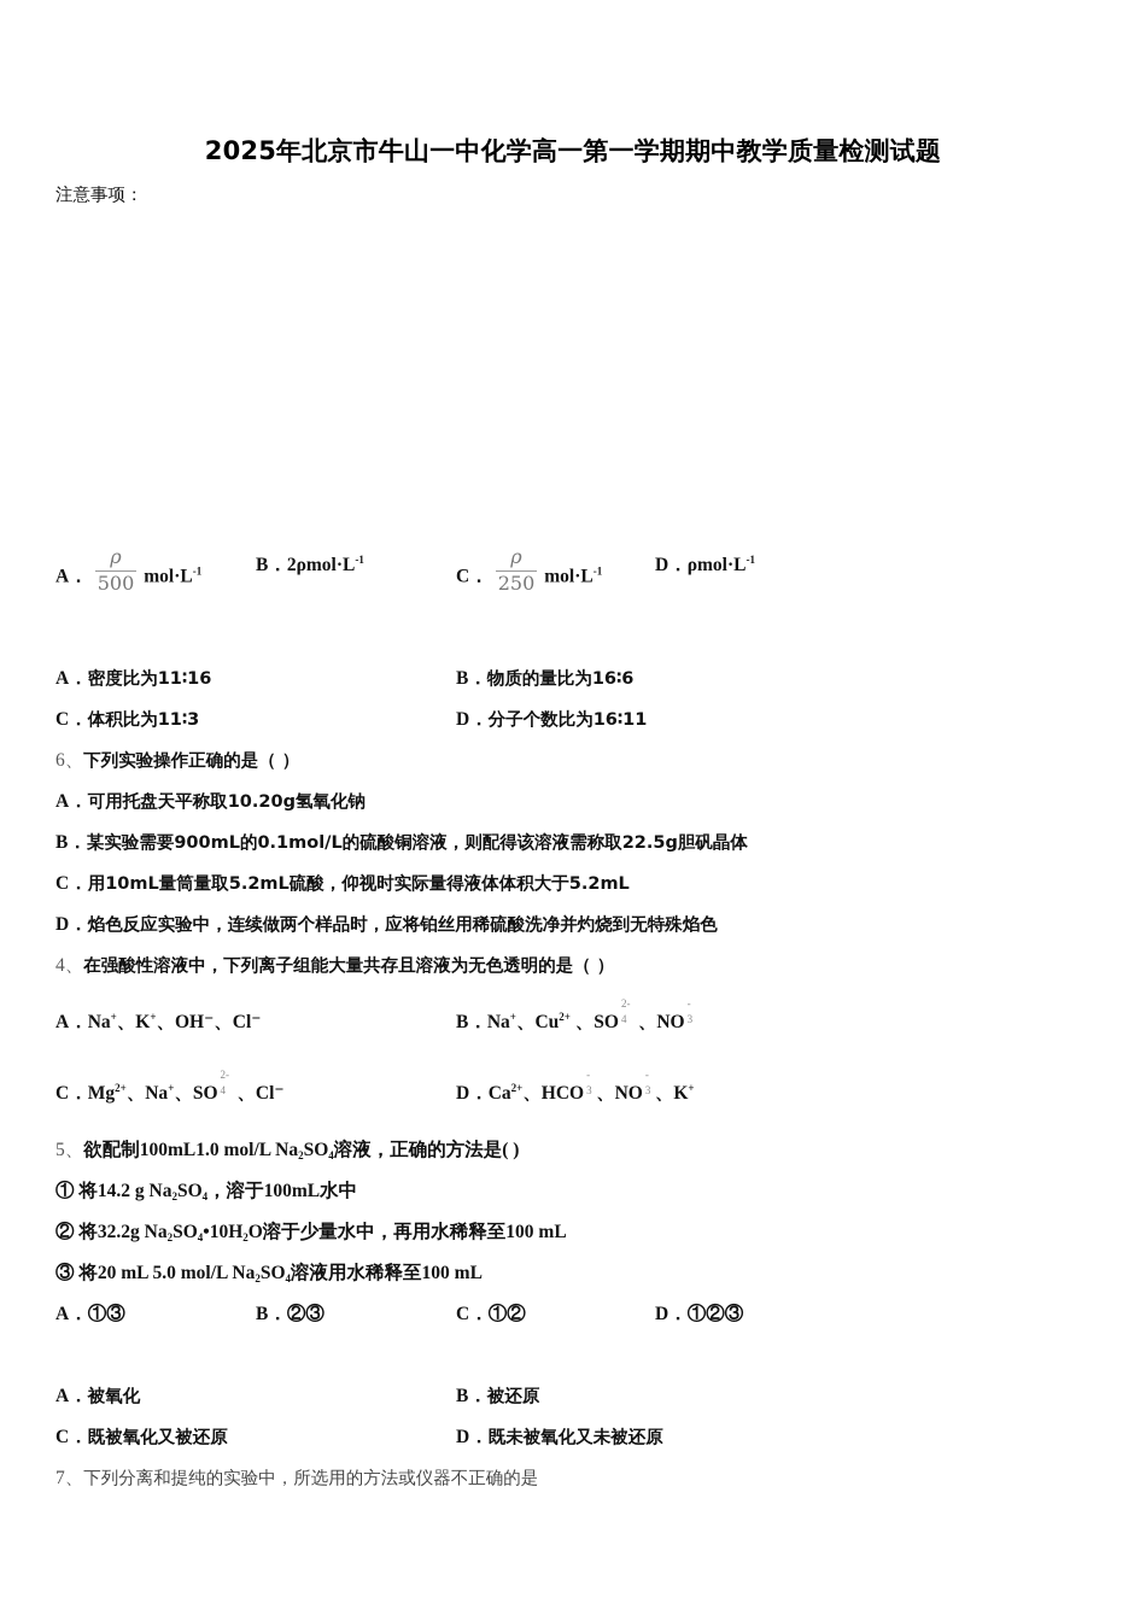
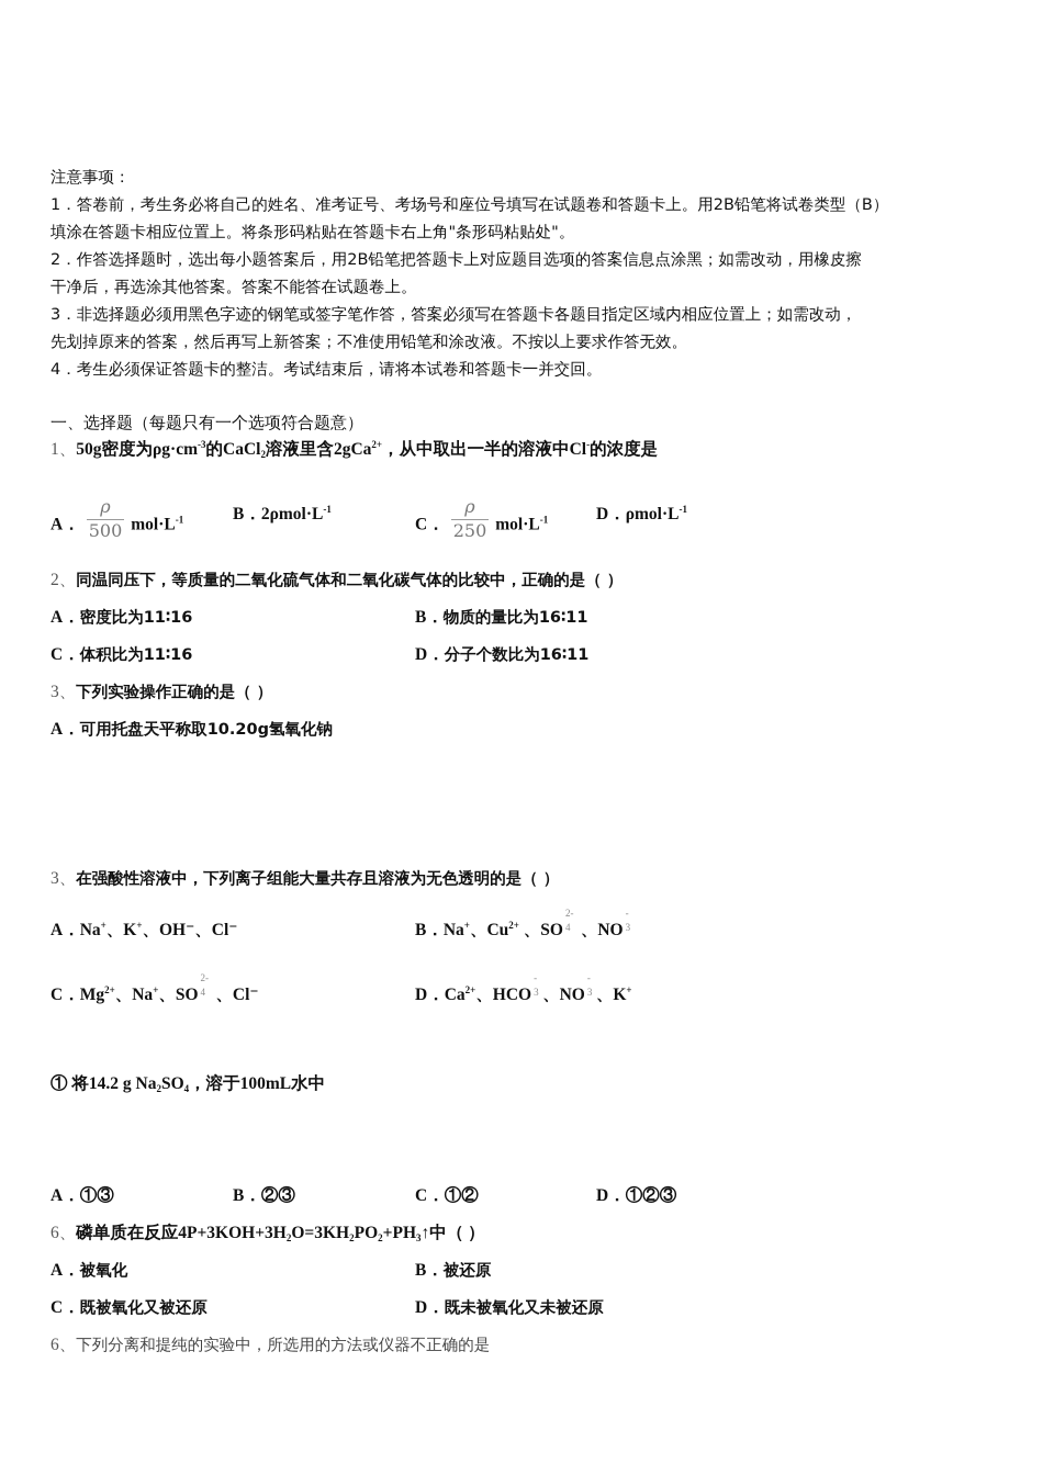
- 2025年北京市牛山一中化学高一第一学期期中教学质量检测试题
  注意事项：
+ 1．答卷前，考生务必将自己的姓名、准考证号、考场号和座位号填写在试题卷和答题卡上。用2B铅笔将试卷类型（B）
+ 填涂在答题卡相应位置上。将条形码粘贴在答题卡右上角"条形码粘贴处"。
+ 2．作答选择题时，选出每小题答案后，用2B铅笔把答题卡上对应题目选项的答案信息点涂黑；如需改动，用橡皮擦
+ 干净后，再选涂其他答案。答案不能答在试题卷上。
+ 3．非选择题必须用黑色字迹的钢笔或签字笔作答，答案必须写在答题卡各题目指定区域内相应位置上；如需改动，
+ 先划掉原来的答案，然后再写上新答案；不准使用铅笔和涂改液。不按以上要求作答无效。
+ 4．考生必须保证答题卡的整洁。考试结束后，请将本试卷和答题卡一并交回。
+ 一、选择题（每题只有一个选项符合题意）
+ 1、50g密度为ρg·cm-3的CaCl2溶液里含2gCa2+，从中取出一半的溶液中Cl-的浓度是
  A．
  ρ
  500
  mol·L-1
  B．2ρmol·L-1
  C．
  ρ
  250
  mol·L-1
  D．ρmol·L-1
+ 2、同温同压下，等质量的二氧化硫气体和二氧化碳气体的比较中，正确的是（ ）
  A．密度比为11∶16
- B．物质的量比为16∶6
+ B．物质的量比为16∶11
- C．体积比为11∶3
+ C．体积比为11∶16
  D．分子个数比为16∶11
- 6、下列实验操作正确的是（ ）
+ 3、下列实验操作正确的是（ ）
  A．可用托盘天平称取10.20g氢氧化钠
- B．某实验需要900mL的0.1mol/L的硫酸铜溶液，则配得该溶液需称取22.5g胆矾晶体
- C．用10mL量筒量取5.2mL硫酸，仰视时实际量得液体体积大于5.2mL
- D．焰色反应实验中，连续做两个样品时，应将铂丝用稀硫酸洗净并灼烧到无特殊焰色
- 4、在强酸性溶液中，下列离子组能大量共存且溶液为无色透明的是（ ）
+ 3、在强酸性溶液中，下列离子组能大量共存且溶液为无色透明的是（ ）
  A．Na+、K+、OH⁻、Cl⁻
  B．Na+、Cu2+ 、SO
  2-
  4
  、NO
  -
  3
  C．Mg2+、Na+、SO
  2-
  4
  、Cl⁻
  D．Ca2+、HCO
  -
  3
  、NO
  -
  3
  、K+
- 5、欲配制100mL1.0 mol/L Na2SO4溶液，正确的方法是( )
  ① 将14.2 g Na2SO4，溶于100mL水中
- ② 将32.2g Na2SO4•10H2O溶于少量水中，再用水稀释至100 mL
- ③ 将20 mL 5.0 mol/L Na2SO4溶液用水稀释至100 mL
  A．①③
  B．②③
  C．①②
  D．①②③
+ 6、磷单质在反应4P+3KOH+3H2O=3KH2PO2+PH3↑中（ ）
  A．被氧化
  B．被还原
  C．既被氧化又被还原
  D．既未被氧化又未被还原
- 7、下列分离和提纯的实验中，所选用的方法或仪器不正确的是
+ 6、下列分离和提纯的实验中，所选用的方法或仪器不正确的是
